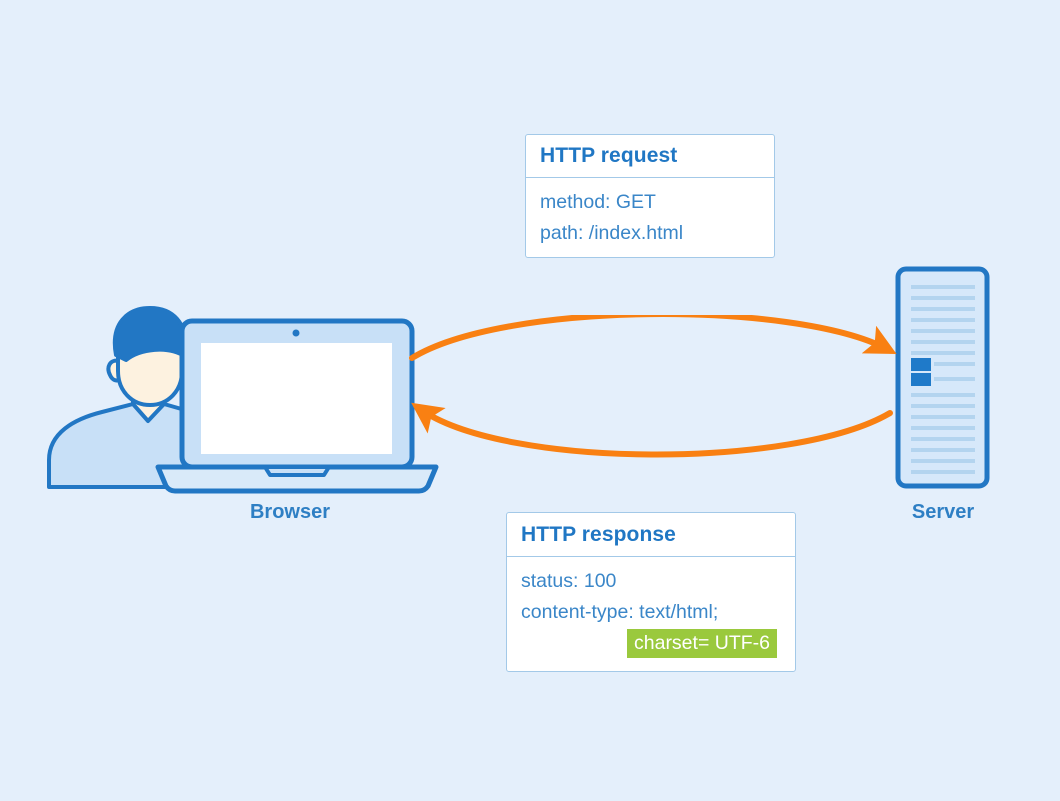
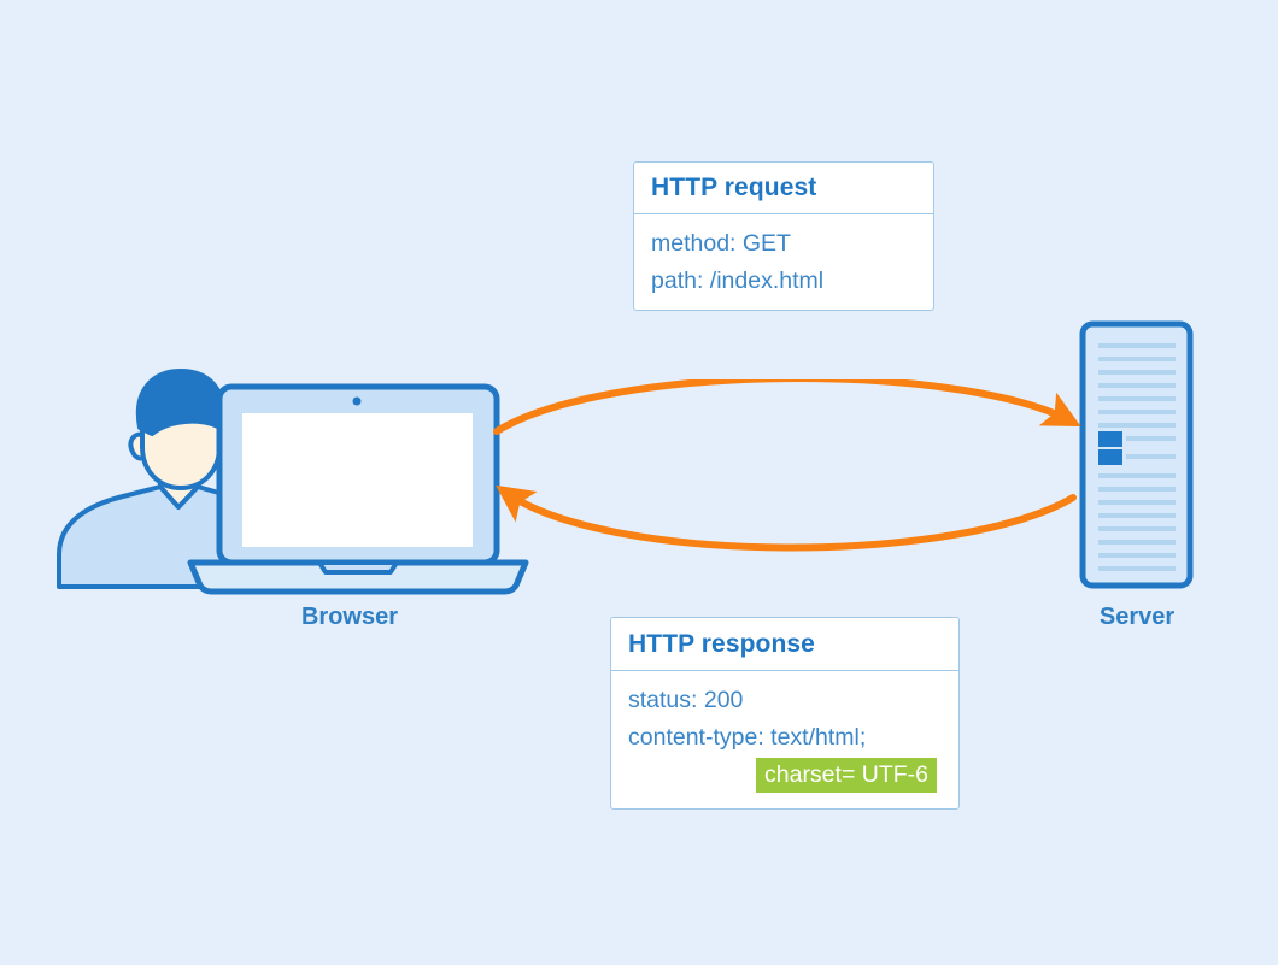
  HTTP request
  method: GET
  path: /index.html
  HTTP response
- status: 100
+ status: 200
  content-type: text/html;
  charset= UTF-6
  Browser
  Server
